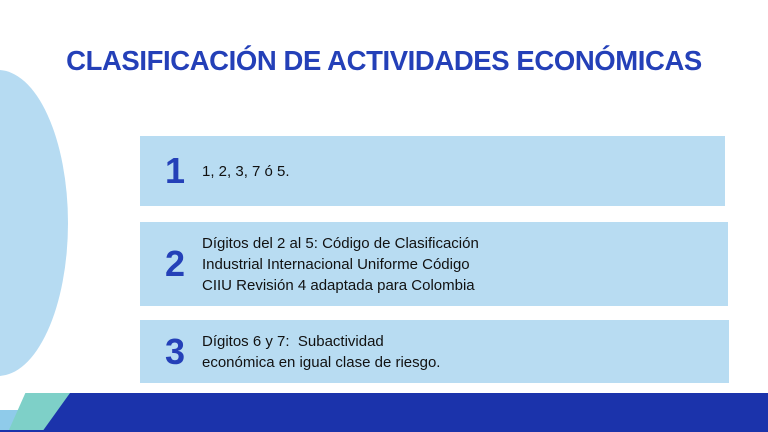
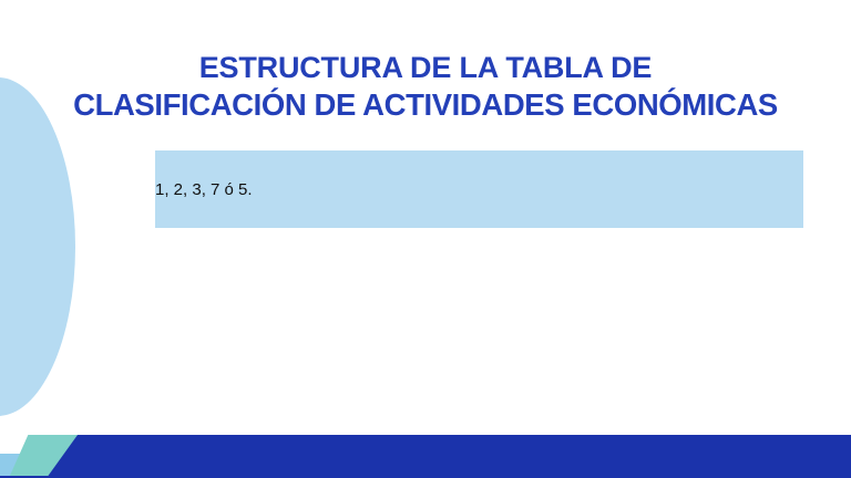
+ ESTRUCTURA DE LA TABLA DE
  CLASIFICACIÓN DE ACTIVIDADES ECONÓMICAS
- 1
  1, 2, 3, 7 ó 5.
- 2
- Dígitos del 2 al 5: Código de Clasificación
- Industrial Internacional Uniforme Código
- CIIU Revisión 4 adaptada para Colombia
- 3
- Dígitos 6 y 7: Subactividad
- económica en igual clase de riesgo.
